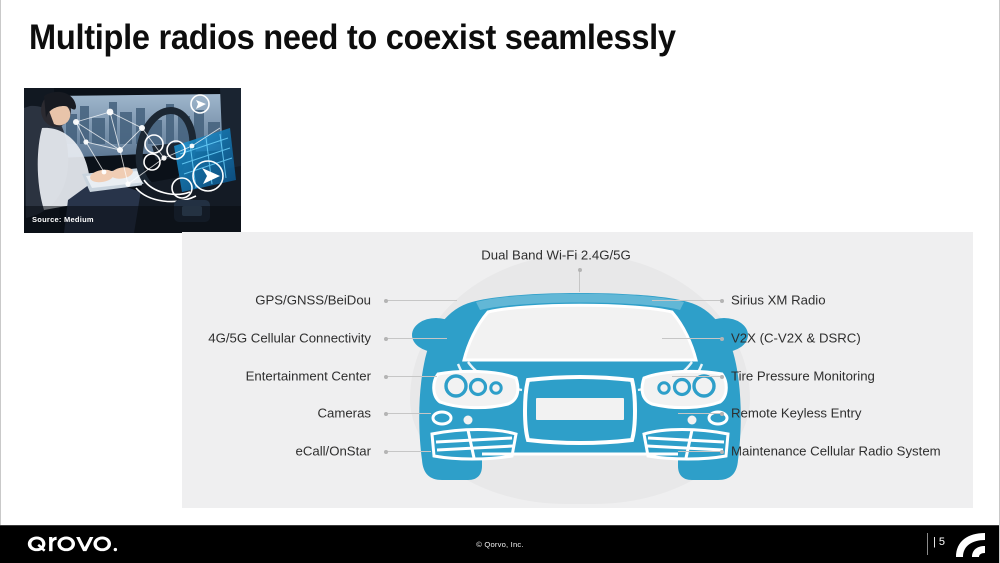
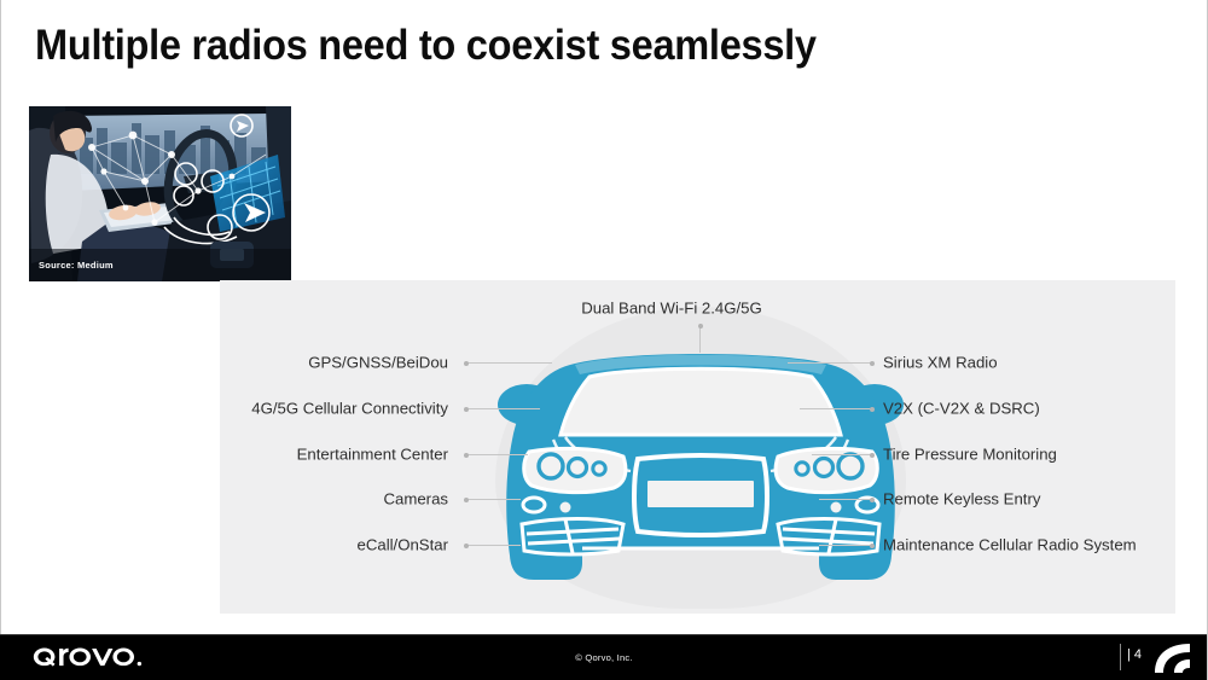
  Multiple radios need to coexist seamlessly
  Source: Medium
  Dual Band Wi-Fi 2.4G/5G
  GPS/GNSS/BeiDou
  4G/5G Cellular Connectivity
  Entertainment Center
  Cameras
  eCall/OnStar
  Sirius XM Radio
  V2X (C-V2X & DSRC)
  Tire Pressure Monitoring
  Remote Keyless Entry
  Maintenance Cellular Radio System
  © Qorvo, Inc.
- | 5
+ | 4
